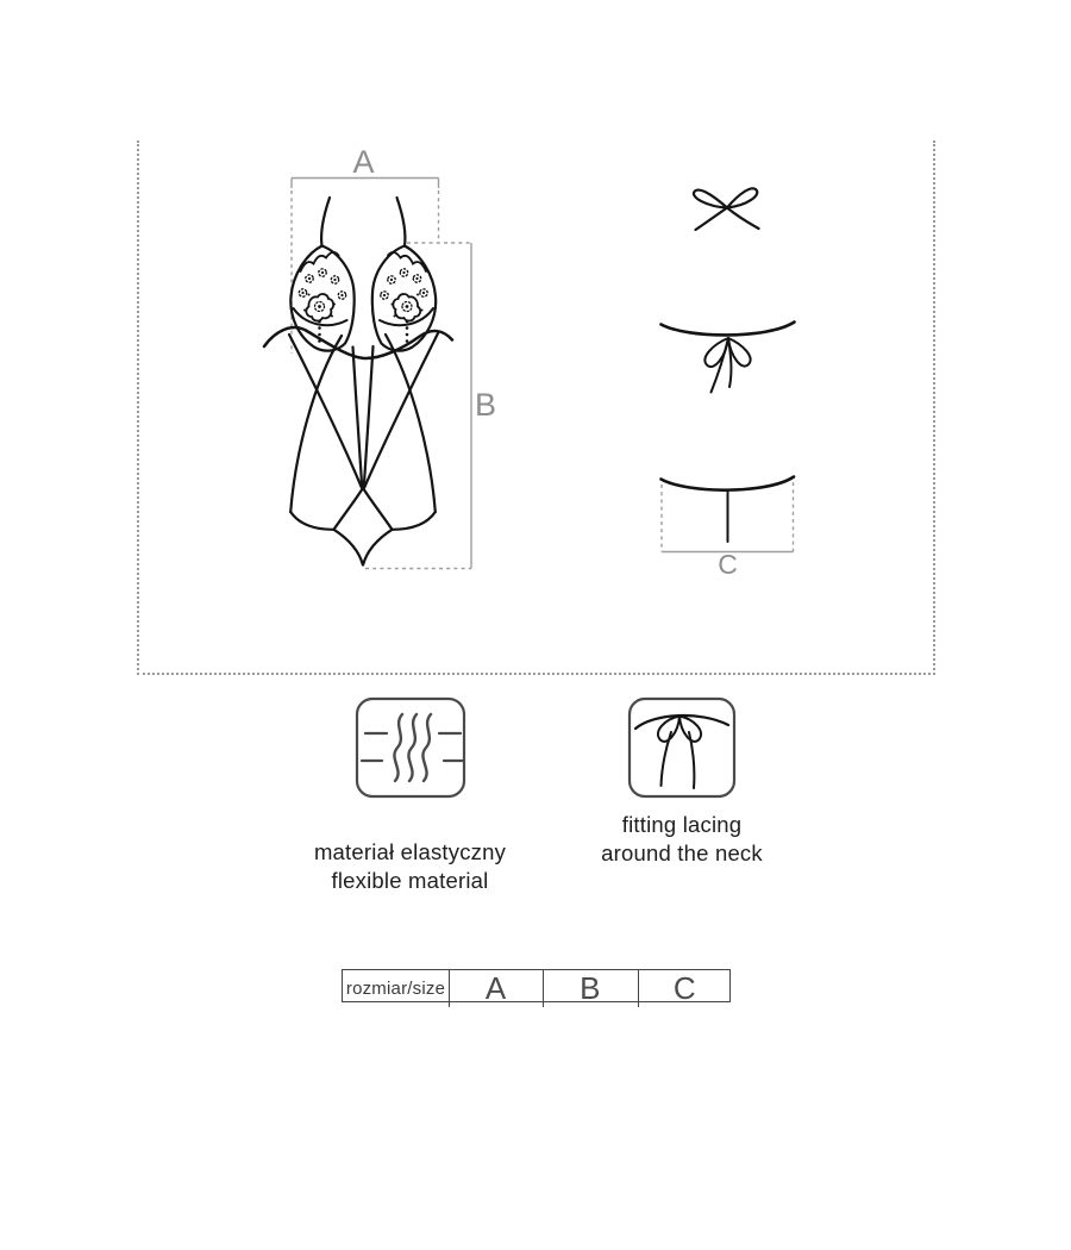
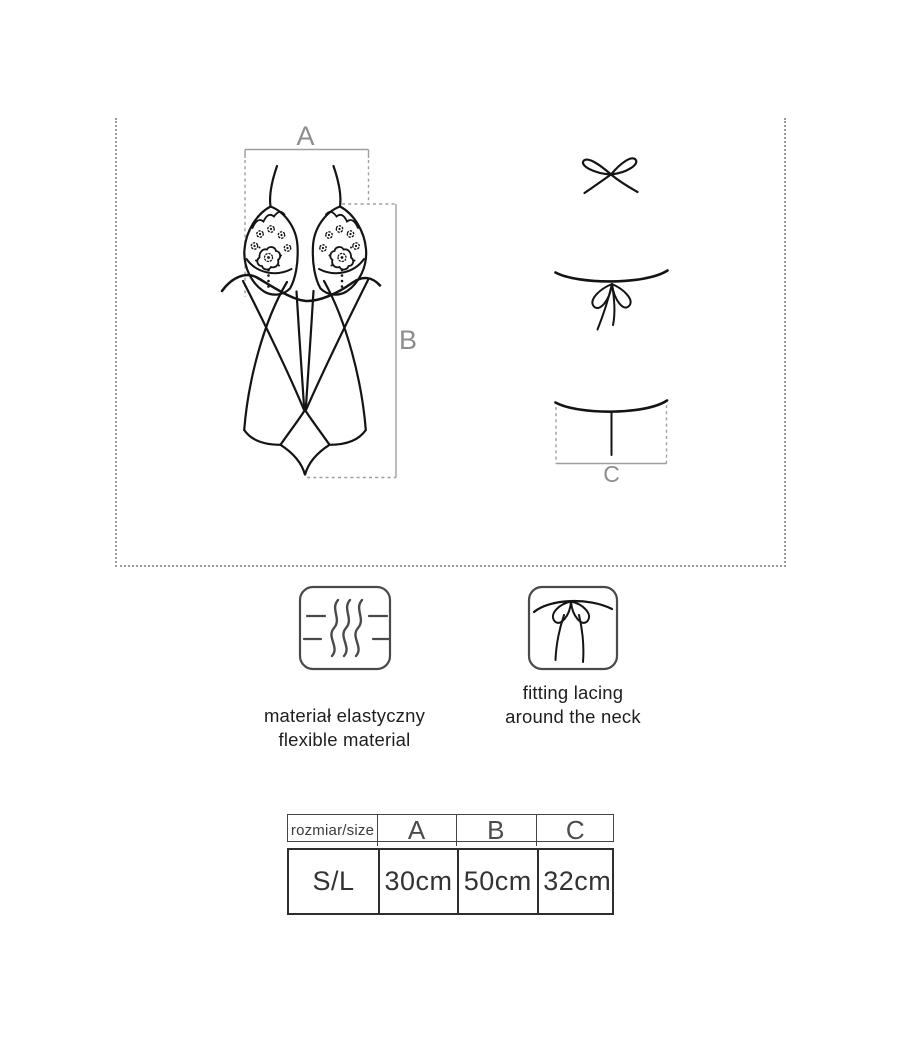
  A
  B
  C
  materiał elastyczny
  flexible material
  fitting lacing
  around the neck
  rozmiar/size
  A
  B
  C
+ S/L
+ 30cm
+ 50cm
+ 32cm
